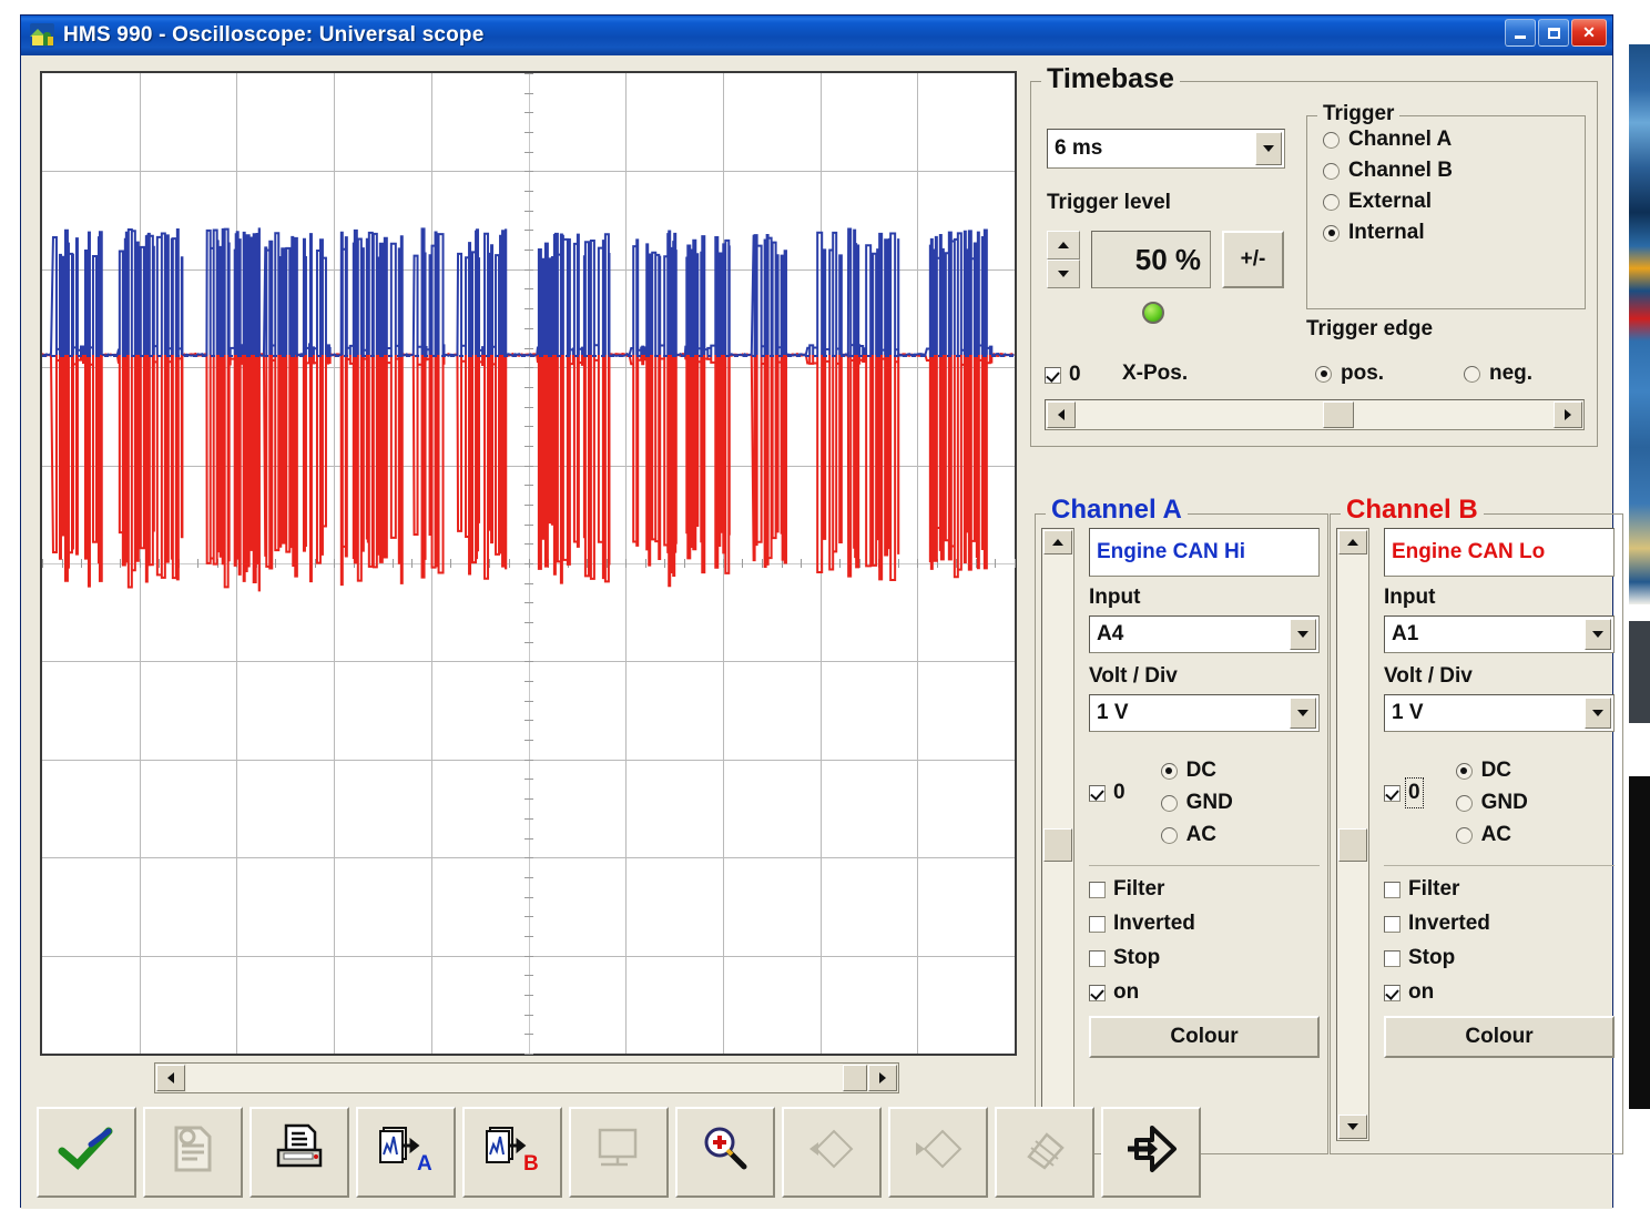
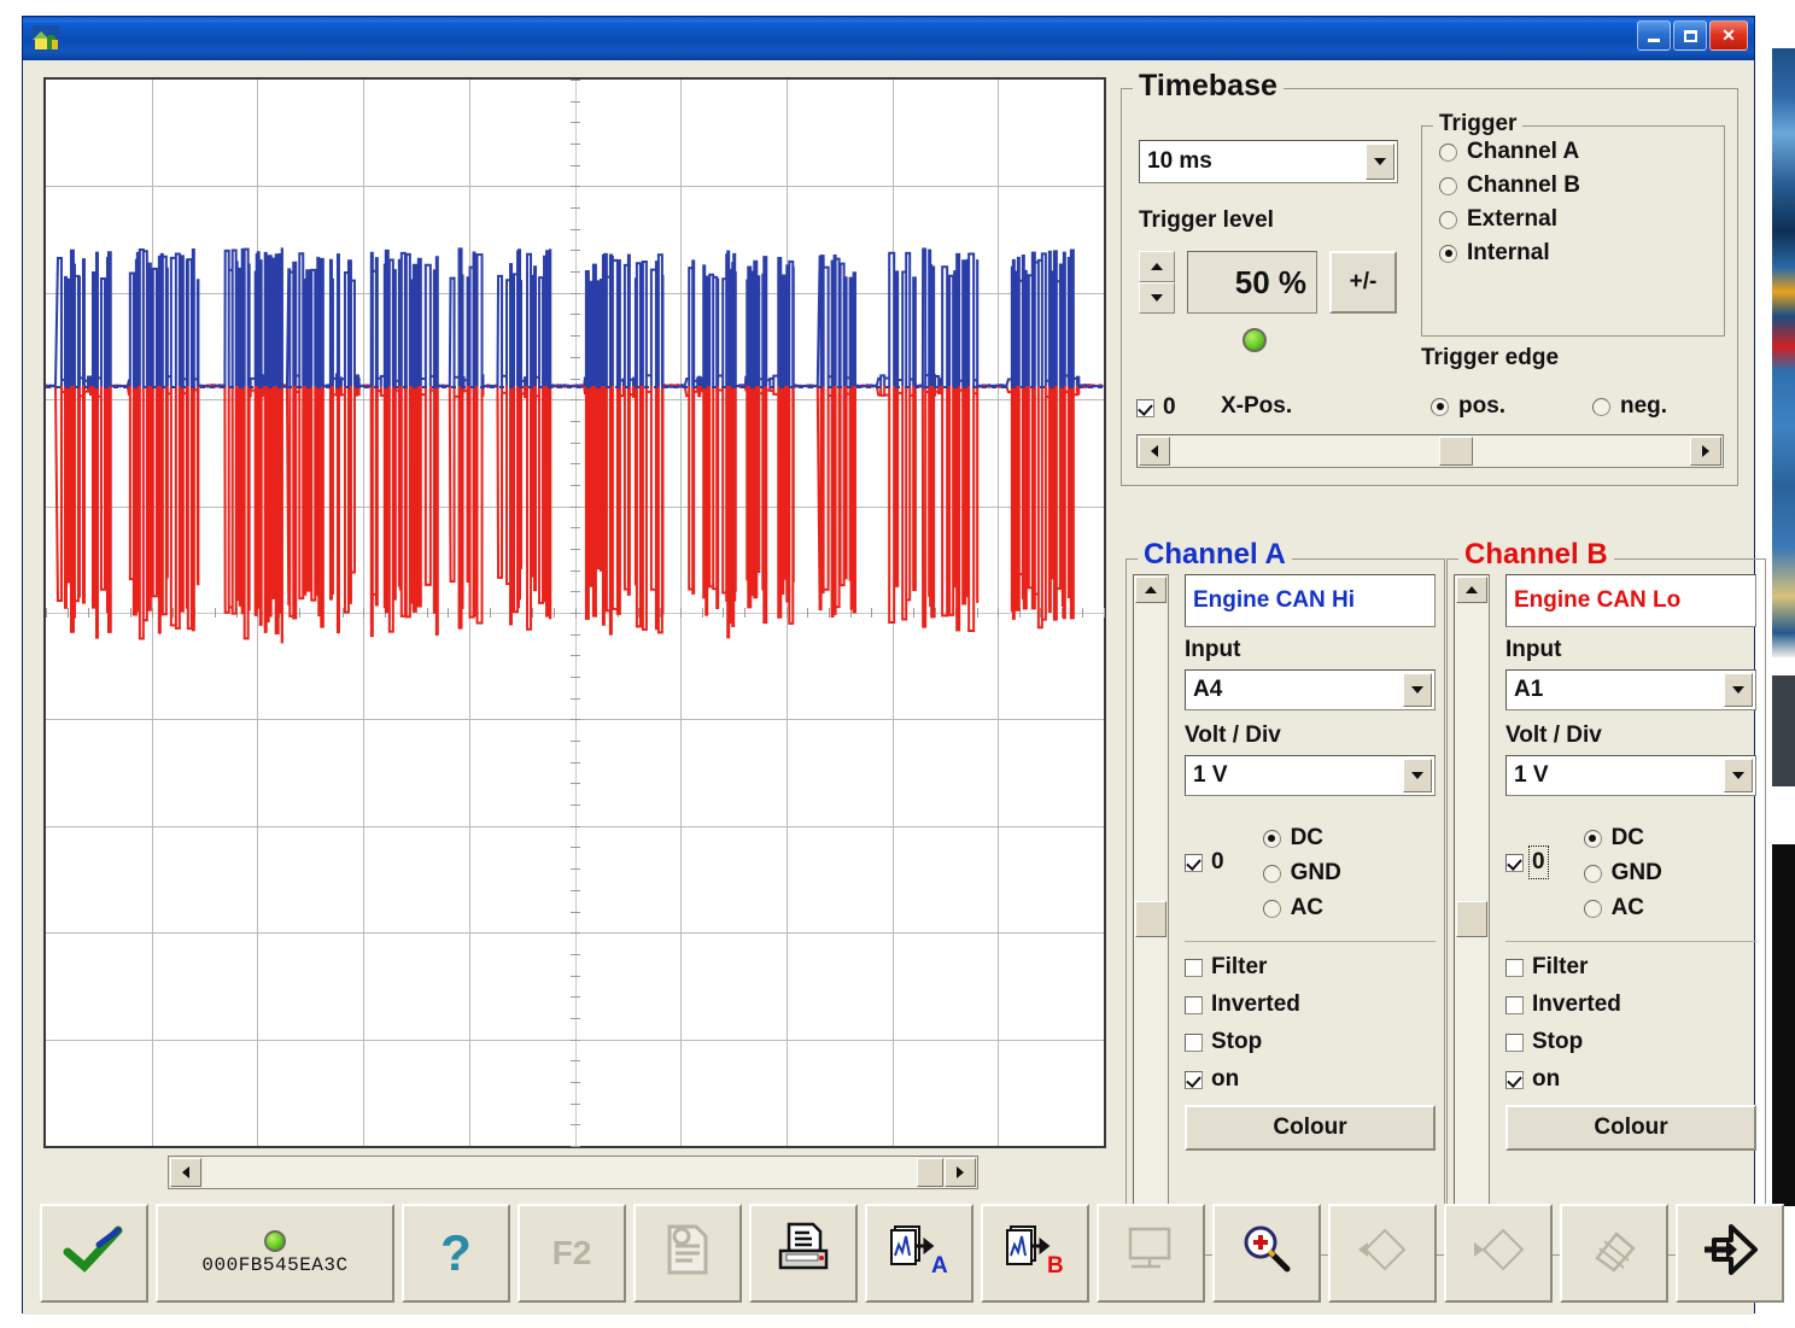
- HMS 990 - Oscilloscope: Universal scope
  ✕
  Timebase
- 6 ms
+ 10 ms
  Trigger level
  50 %
  +/-
  0
  X-Pos.
  Trigger
  Channel A
  Channel B
  External
  Internal
  Trigger edge
  pos.
  neg.
  Channel A
  Engine CAN Hi
  Input
  A4
  Volt / Div
  1 V
  0
  DC
  GND
  AC
  Filter
  Inverted
  Stop
  on
  Colour
  Channel B
  Engine CAN Lo
  Input
  A1
  Volt / Div
  1 V
  0
  DC
  GND
  AC
  Filter
  Inverted
  Stop
  on
  Colour
+ 000FB545EA3C
+ ?
+ F2
  A
  B
